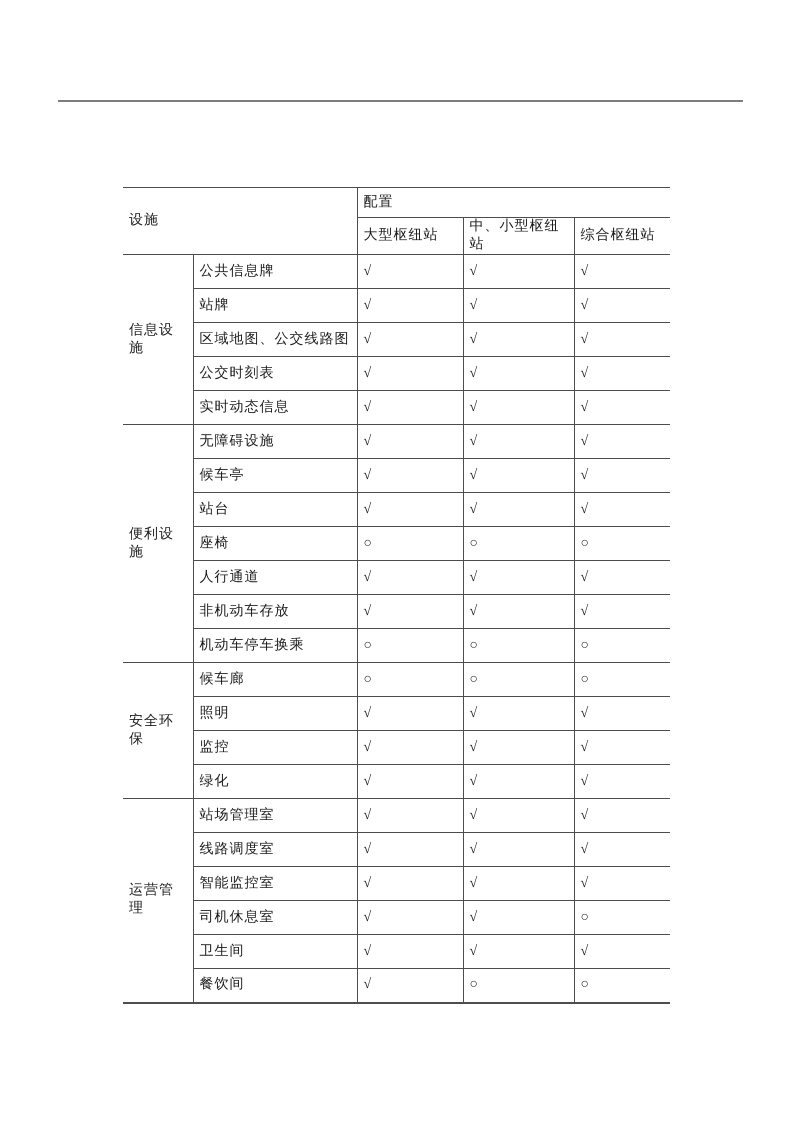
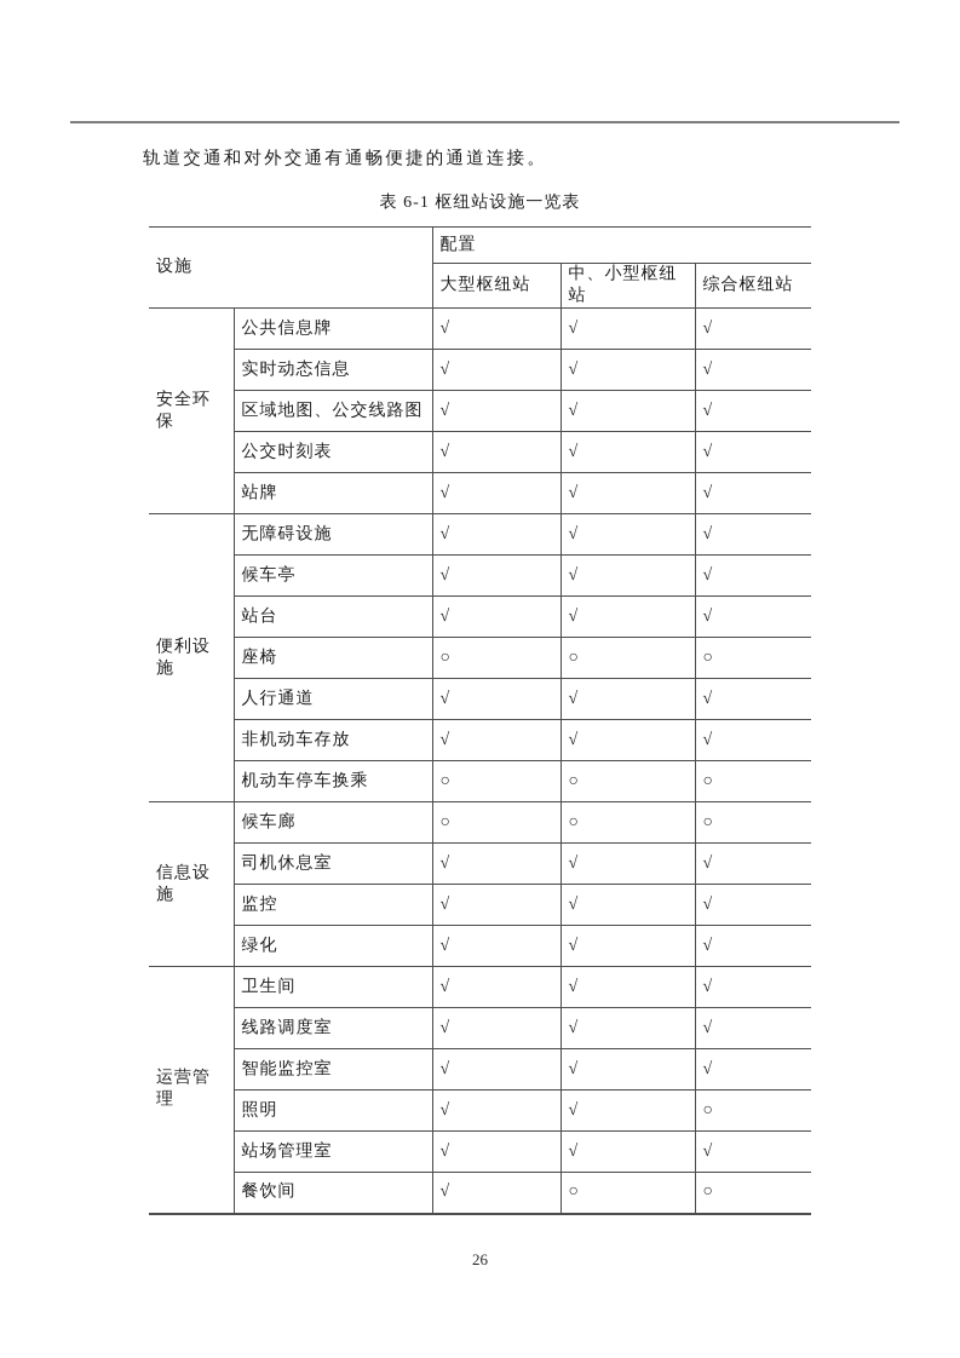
+ 轨道交通和对外交通有通畅便捷的通道连接。
+ 表 6-1 枢纽站设施一览表
  设施	配置
  大型枢纽站	中、小型枢纽站	综合枢纽站
- 信息设施	公共信息牌	√	√	√
+ 安全环保	公共信息牌	√	√	√
- 站牌	√	√	√
+ 实时动态信息	√	√	√
  区域地图、公交线路图	√	√	√
  公交时刻表	√	√	√
- 实时动态信息	√	√	√
+ 站牌	√	√	√
  便利设施	无障碍设施	√	√	√
  候车亭	√	√	√
  站台	√	√	√
  座椅	○	○	○
  人行通道	√	√	√
  非机动车存放	√	√	√
  机动车停车换乘	○	○	○
- 安全环保	候车廊	○	○	○
+ 信息设施	候车廊	○	○	○
- 照明	√	√	√
+ 司机休息室	√	√	√
  监控	√	√	√
  绿化	√	√	√
- 运营管理	站场管理室	√	√	√
+ 运营管理	卫生间	√	√	√
  线路调度室	√	√	√
  智能监控室	√	√	√
- 司机休息室	√	√	○
+ 照明	√	√	○
- 卫生间	√	√	√
+ 站场管理室	√	√	√
  餐饮间	√	○	○
+ 26
